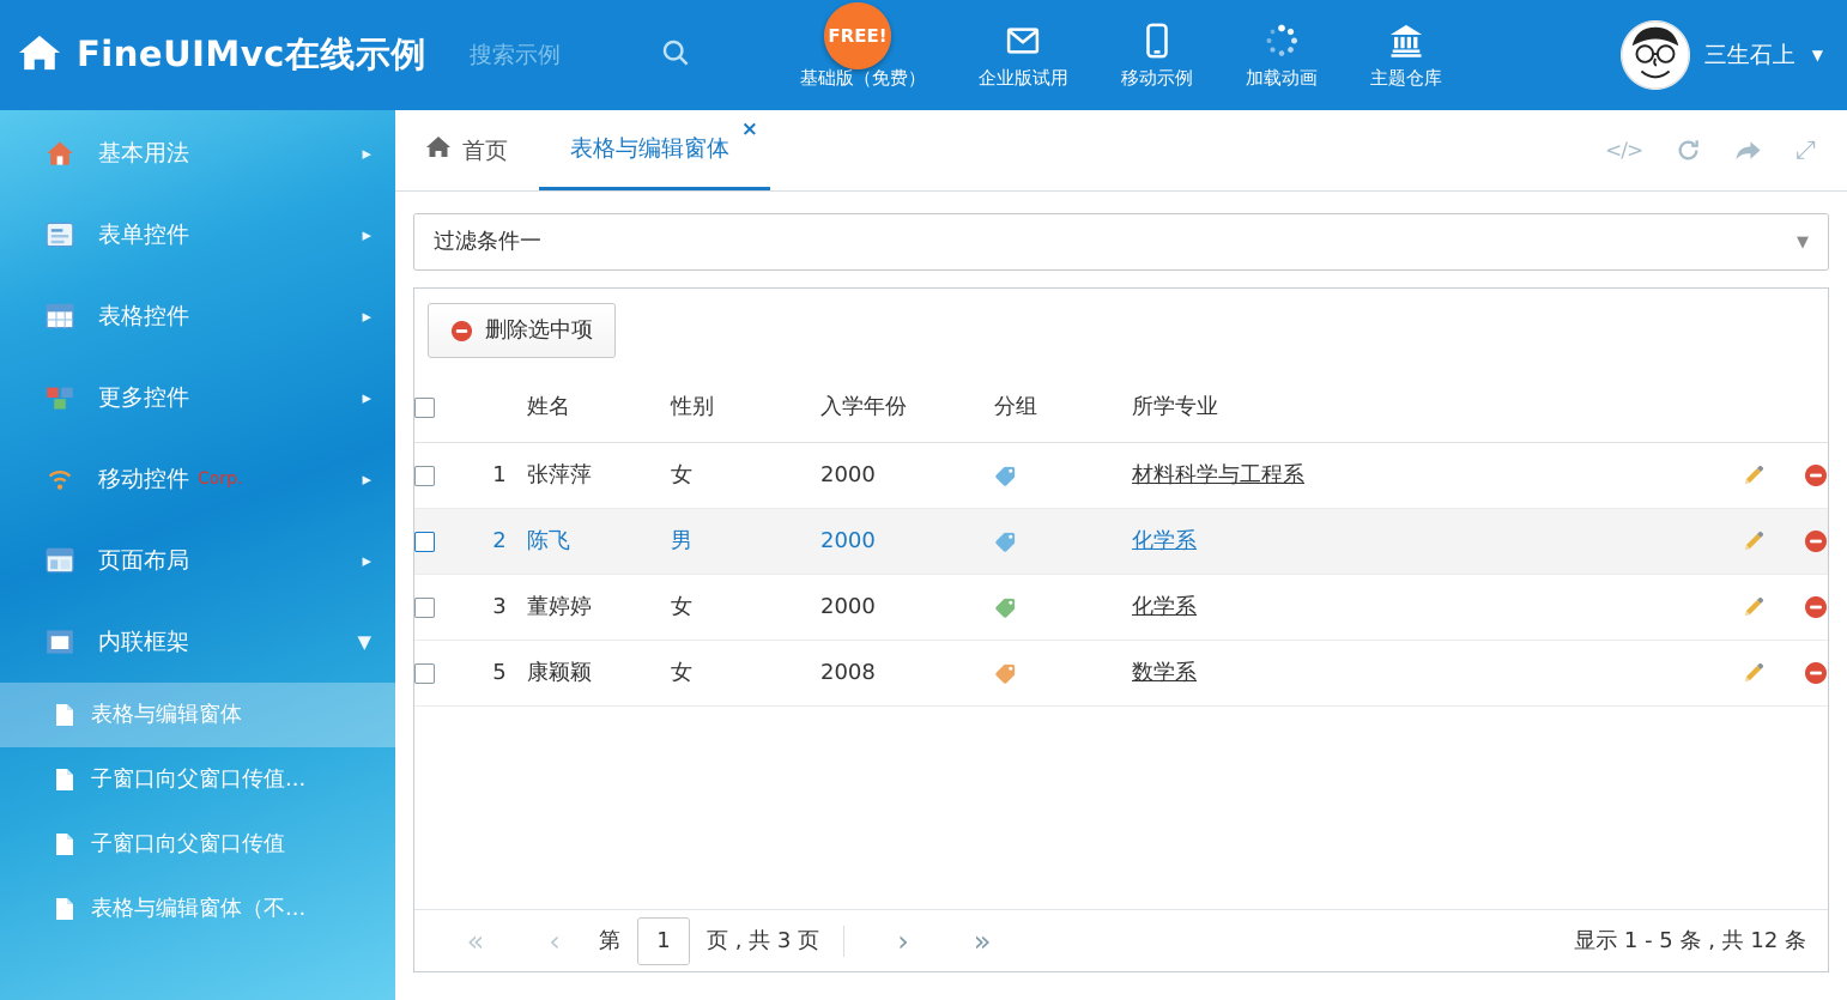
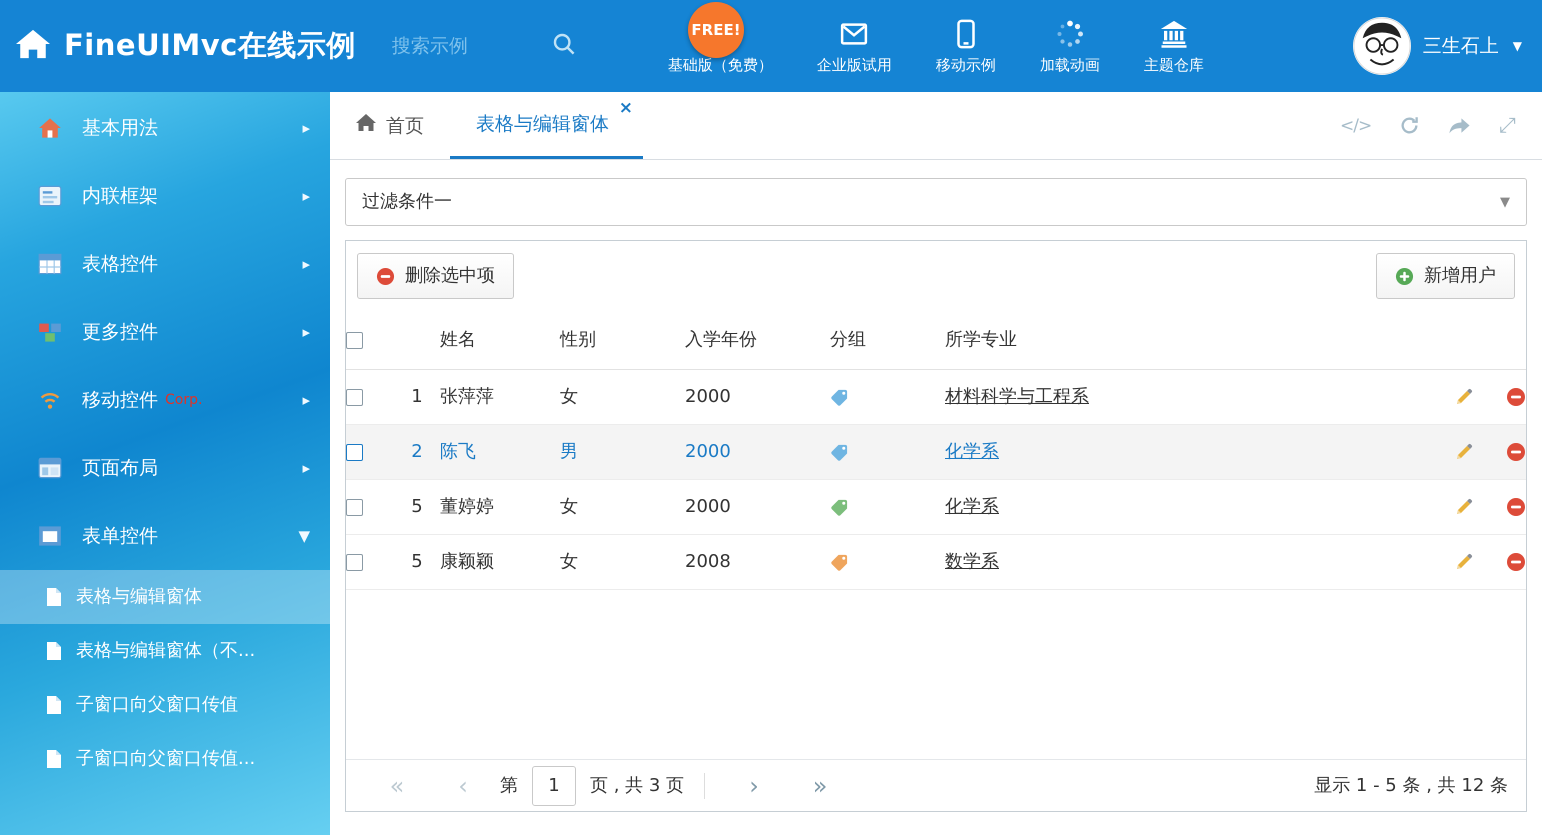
  FineUIMvc在线示例
  搜索示例
  FREE!
  基础版（免费）
  企业版试用
  移动示例
  加载动画
  主题仓库
  三生石上
  ▼
  基本用法
  ▸
- 表单控件
+ 内联框架
  ▸
  表格控件
  ▸
  更多控件
  ▸
  移动控件
  Corp.
  ▸
  页面布局
  ▸
- 内联框架
+ 表单控件
  ▼
  表格与编辑窗体
- 子窗口向父窗口传值...
+ 表格与编辑窗体（不...
  子窗口向父窗口传值
- 表格与编辑窗体（不...
+ 子窗口向父窗口传值...
  首页
  表格与编辑窗体
  ×
  </>
  ⤢
  过滤条件一
  ▼
  删除选中项
+ 新增用户
  		姓名	性别	入学年份	分组	所学专业
  	1	张萍萍	女	2000		材料科学与工程系
  	2	陈飞	男	2000		化学系
- 	3	董婷婷	女	2000		化学系
+ 	5	董婷婷	女	2000		化学系
  	5	康颖颖	女	2008		数学系
  «
  ‹
  第
  1
  页 , 共 3 页
  ›
  »
  显示 1 - 5 条 , 共 12 条
